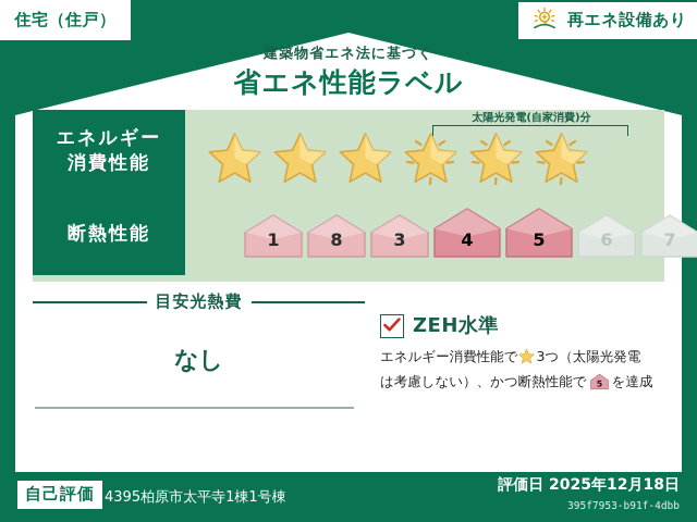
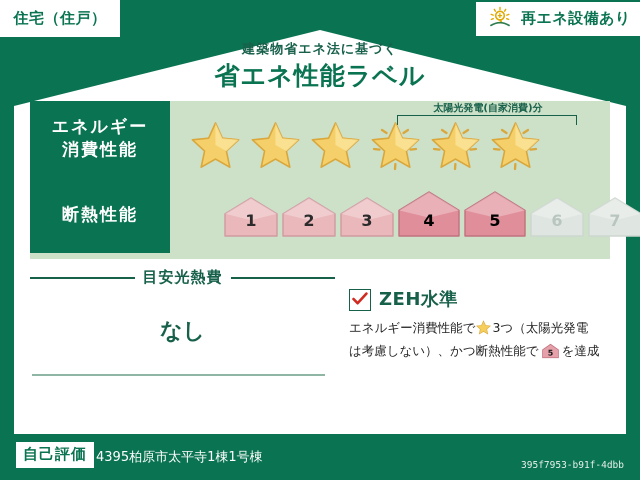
  住宅（住戸）
  再エネ設備あり
  建築物省エネ法に基づく
  省エネ性能ラベル
  エネルギー
  消費性能
  太陽光発電(自家消費)分
  断熱性能
  1
- 8
+ 2
  3
  4
  5
  6
  7
  目安光熱費
  なし
  ZEH水準
  エネルギー消費性能で 3つ（太陽光発電
  は考慮しない）、かつ断熱性能で
  5
  を達成
  自己評価
  4395柏原市太平寺1棟1号棟
- 評価日 2025年12月18日
  395f7953-b91f-4dbb
